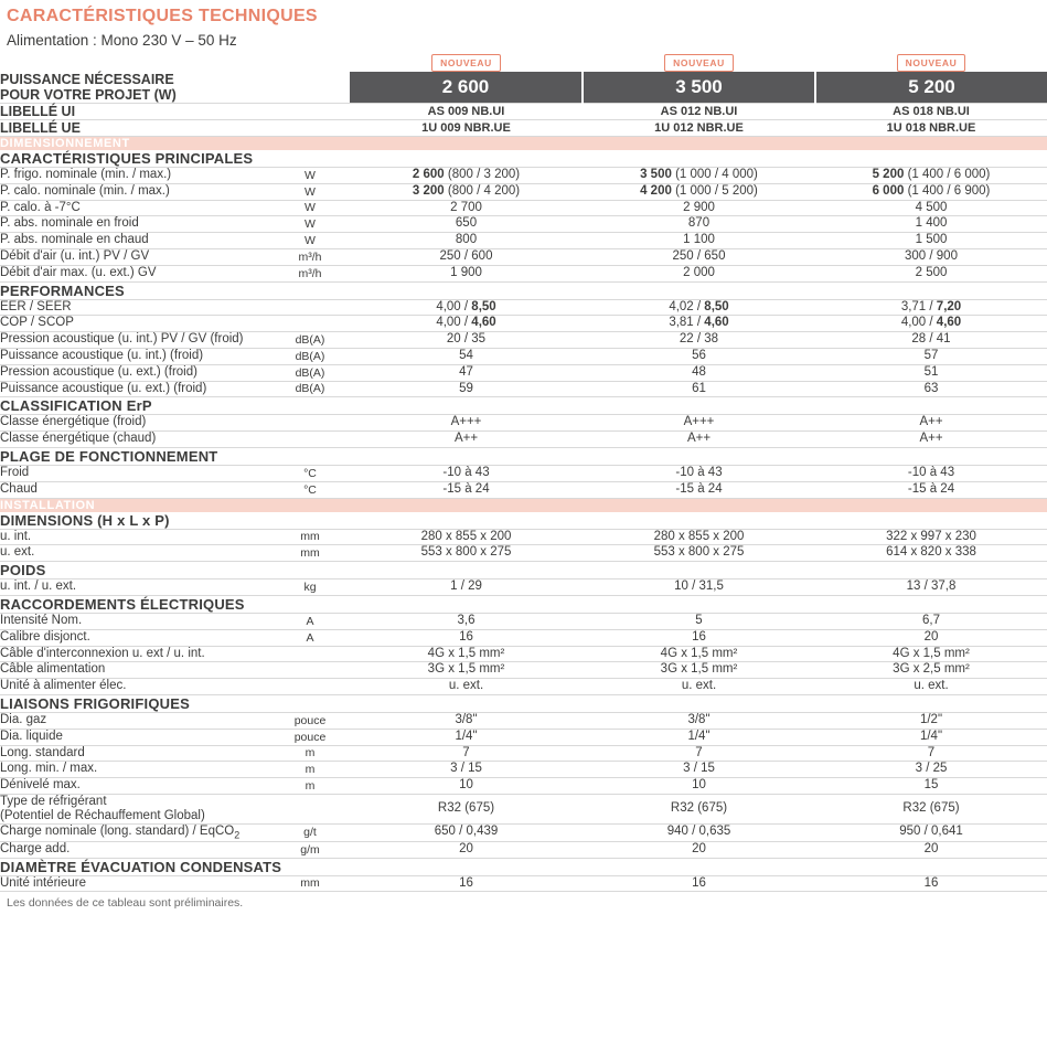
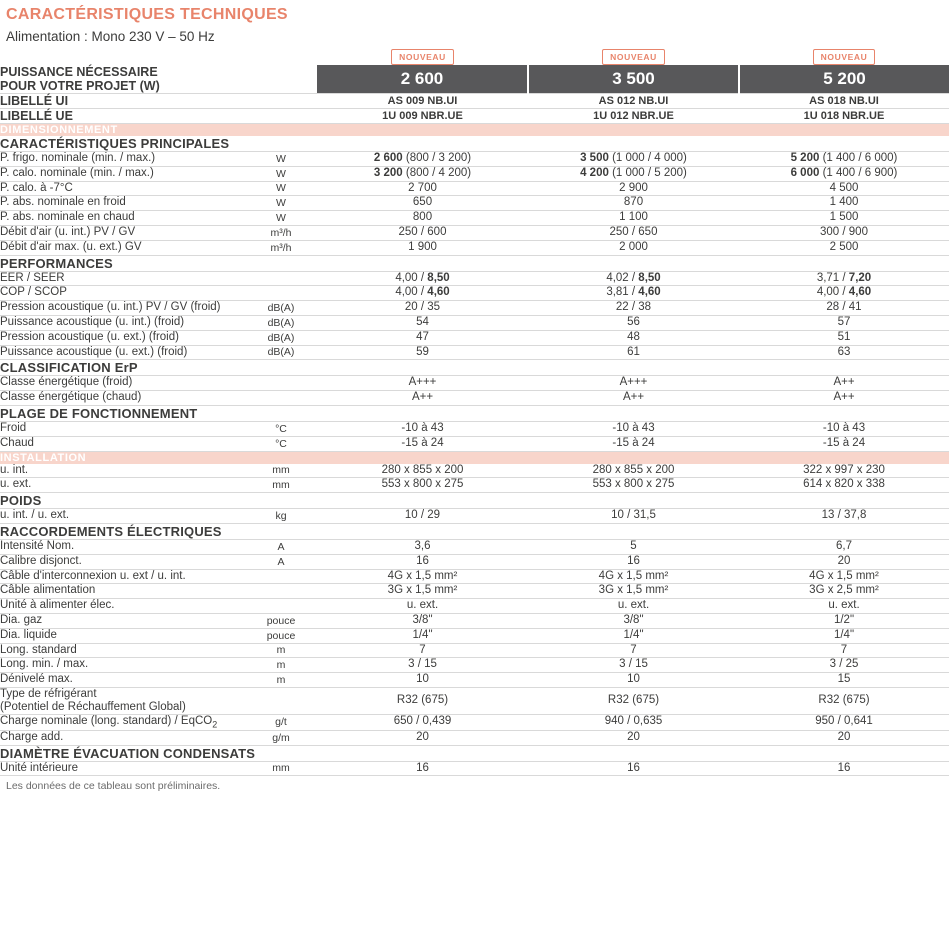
  CARACTÉRISTIQUES TECHNIQUES
  Alimentation : Mono 230 V – 50 Hz
  		NOUVEAU	NOUVEAU	NOUVEAU
  PUISSANCE NÉCESSAIRE POUR VOTRE PROJET (W)		2 600	3 500	5 200
  LIBELLÉ UI		AS 009 NB.UI	AS 012 NB.UI	AS 018 NB.UI
  LIBELLÉ UE		1U 009 NBR.UE	1U 012 NBR.UE	1U 018 NBR.UE
  DIMENSIONNEMENT
  CARACTÉRISTIQUES PRINCIPALES
  P. frigo. nominale (min. / max.)	W	2 600 (800 / 3 200)	3 500 (1 000 / 4 000)	5 200 (1 400 / 6 000)
  P. calo. nominale (min. / max.)	W	3 200 (800 / 4 200)	4 200 (1 000 / 5 200)	6 000 (1 400 / 6 900)
  P. calo. à -7°C	W	2 700	2 900	4 500
  P. abs. nominale en froid	W	650	870	1 400
  P. abs. nominale en chaud	W	800	1 100	1 500
  Débit d'air (u. int.) PV / GV	m³/h	250 / 600	250 / 650	300 / 900
  Débit d'air max. (u. ext.) GV	m³/h	1 900	2 000	2 500
  PERFORMANCES
  EER / SEER		4,00 / 8,50	4,02 / 8,50	3,71 / 7,20
  COP / SCOP		4,00 / 4,60	3,81 / 4,60	4,00 / 4,60
  Pression acoustique (u. int.) PV / GV (froid)	dB(A)	20 / 35	22 / 38	28 / 41
  Puissance acoustique (u. int.) (froid)	dB(A)	54	56	57
  Pression acoustique (u. ext.) (froid)	dB(A)	47	48	51
  Puissance acoustique (u. ext.) (froid)	dB(A)	59	61	63
  CLASSIFICATION ErP
  Classe énergétique (froid)		A+++	A+++	A++
  Classe énergétique (chaud)		A++	A++	A++
  PLAGE DE FONCTIONNEMENT
  Froid	°C	-10 à 43	-10 à 43	-10 à 43
  Chaud	°C	-15 à 24	-15 à 24	-15 à 24
  INSTALLATION
- DIMENSIONS (H x L x P)
  u. int.	mm	280 x 855 x 200	280 x 855 x 200	322 x 997 x 230
  u. ext.	mm	553 x 800 x 275	553 x 800 x 275	614 x 820 x 338
  POIDS
- u. int. / u. ext.	kg	1 / 29	10 / 31,5	13 / 37,8
+ u. int. / u. ext.	kg	10 / 29	10 / 31,5	13 / 37,8
  RACCORDEMENTS ÉLECTRIQUES
  Intensité Nom.	A	3,6	5	6,7
  Calibre disjonct.	A	16	16	20
  Câble d'interconnexion u. ext / u. int.		4G x 1,5 mm²	4G x 1,5 mm²	4G x 1,5 mm²
  Câble alimentation		3G x 1,5 mm²	3G x 1,5 mm²	3G x 2,5 mm²
  Unité à alimenter élec.		u. ext.	u. ext.	u. ext.
- LIAISONS FRIGORIFIQUES
  Dia. gaz	pouce	3/8"	3/8"	1/2"
  Dia. liquide	pouce	1/4"	1/4"	1/4"
  Long. standard	m	7	7	7
  Long. min. / max.	m	3 / 15	3 / 15	3 / 25
  Dénivelé max.	m	10	10	15
  Type de réfrigérant (Potentiel de Réchauffement Global)		R32 (675)	R32 (675)	R32 (675)
  Charge nominale (long. standard) / EqCO2	g/t	650 / 0,439	940 / 0,635	950 / 0,641
  Charge add.	g/m	20	20	20
  DIAMÈTRE ÉVACUATION CONDENSATS
  Unité intérieure	mm	16	16	16
  Les données de ce tableau sont préliminaires.
